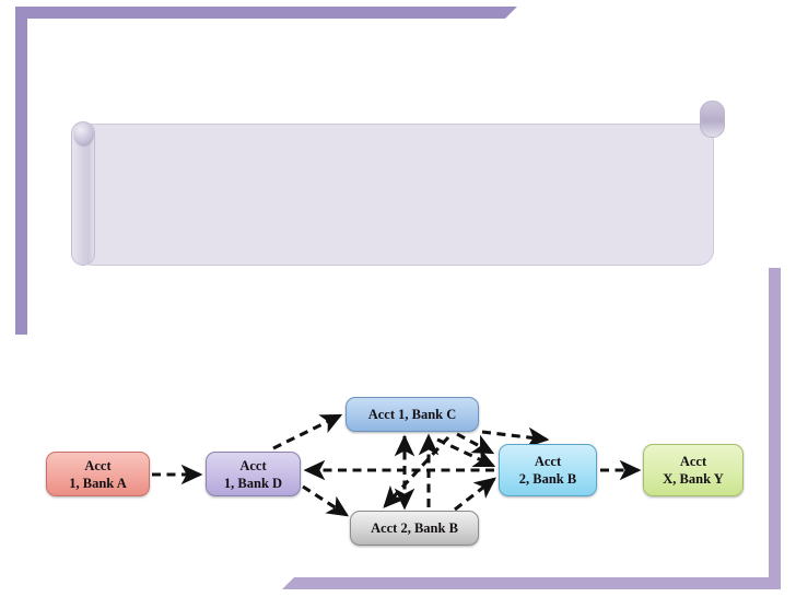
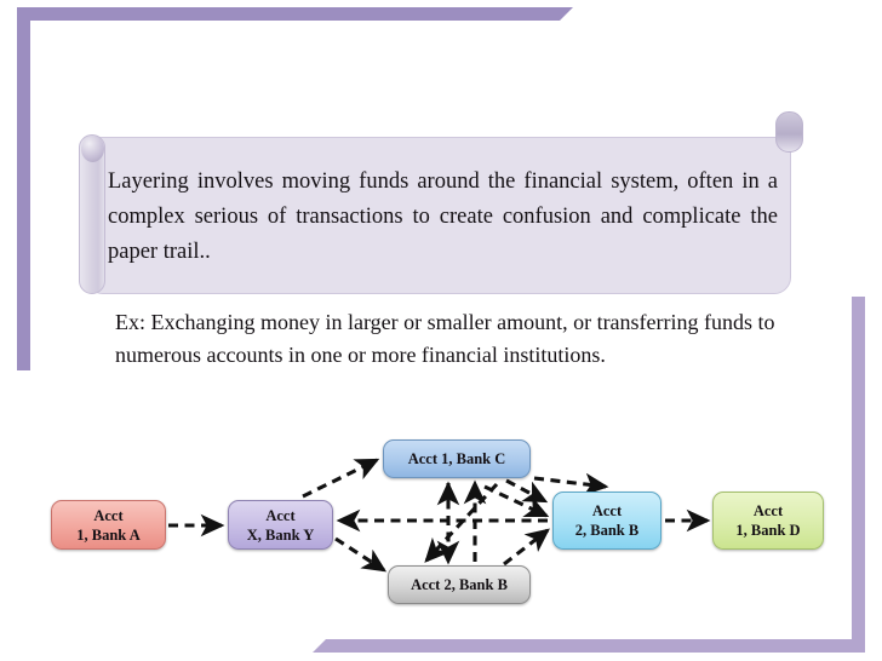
+ Layering involves moving funds around the financial system, often in a complex serious of transactions to create confusion and complicate the paper trail..
+ Ex: Exchanging money in larger or smaller amount, or transferring funds to numerous accounts in one or more financial institutions.
  Acct
  1, Bank A
  Acct
- 1, Bank D
+ X, Bank Y
  Acct 1, Bank C
  Acct 2, Bank B
  Acct
  2, Bank B
  Acct
- X, Bank Y
+ 1, Bank D
